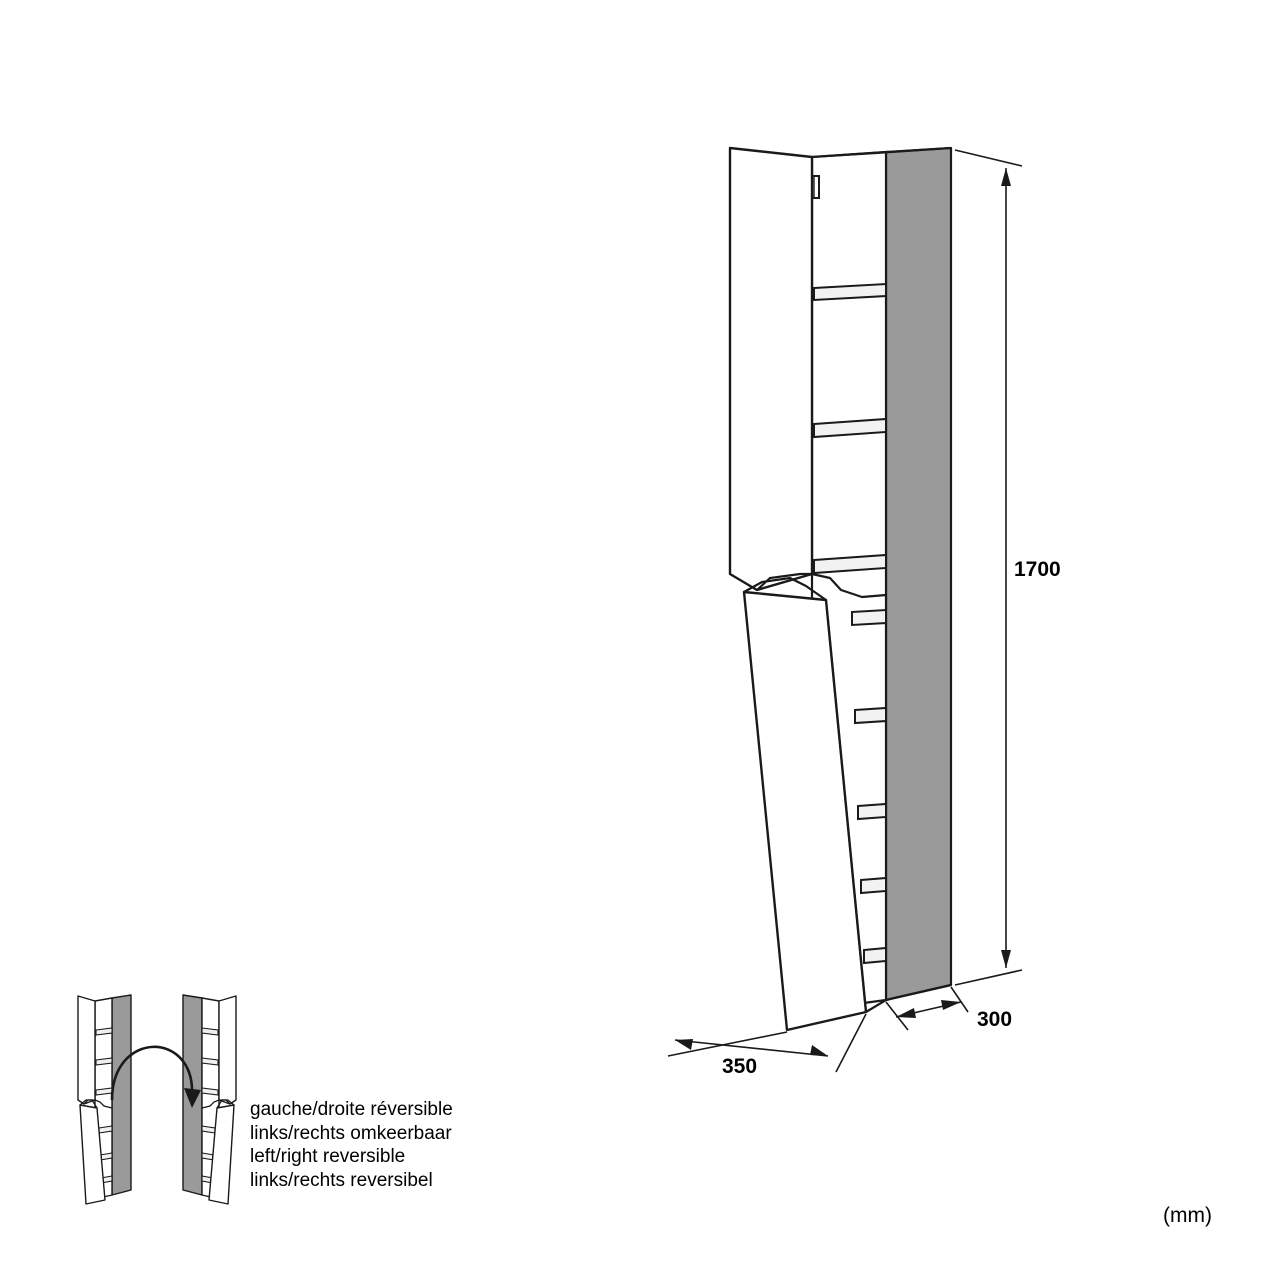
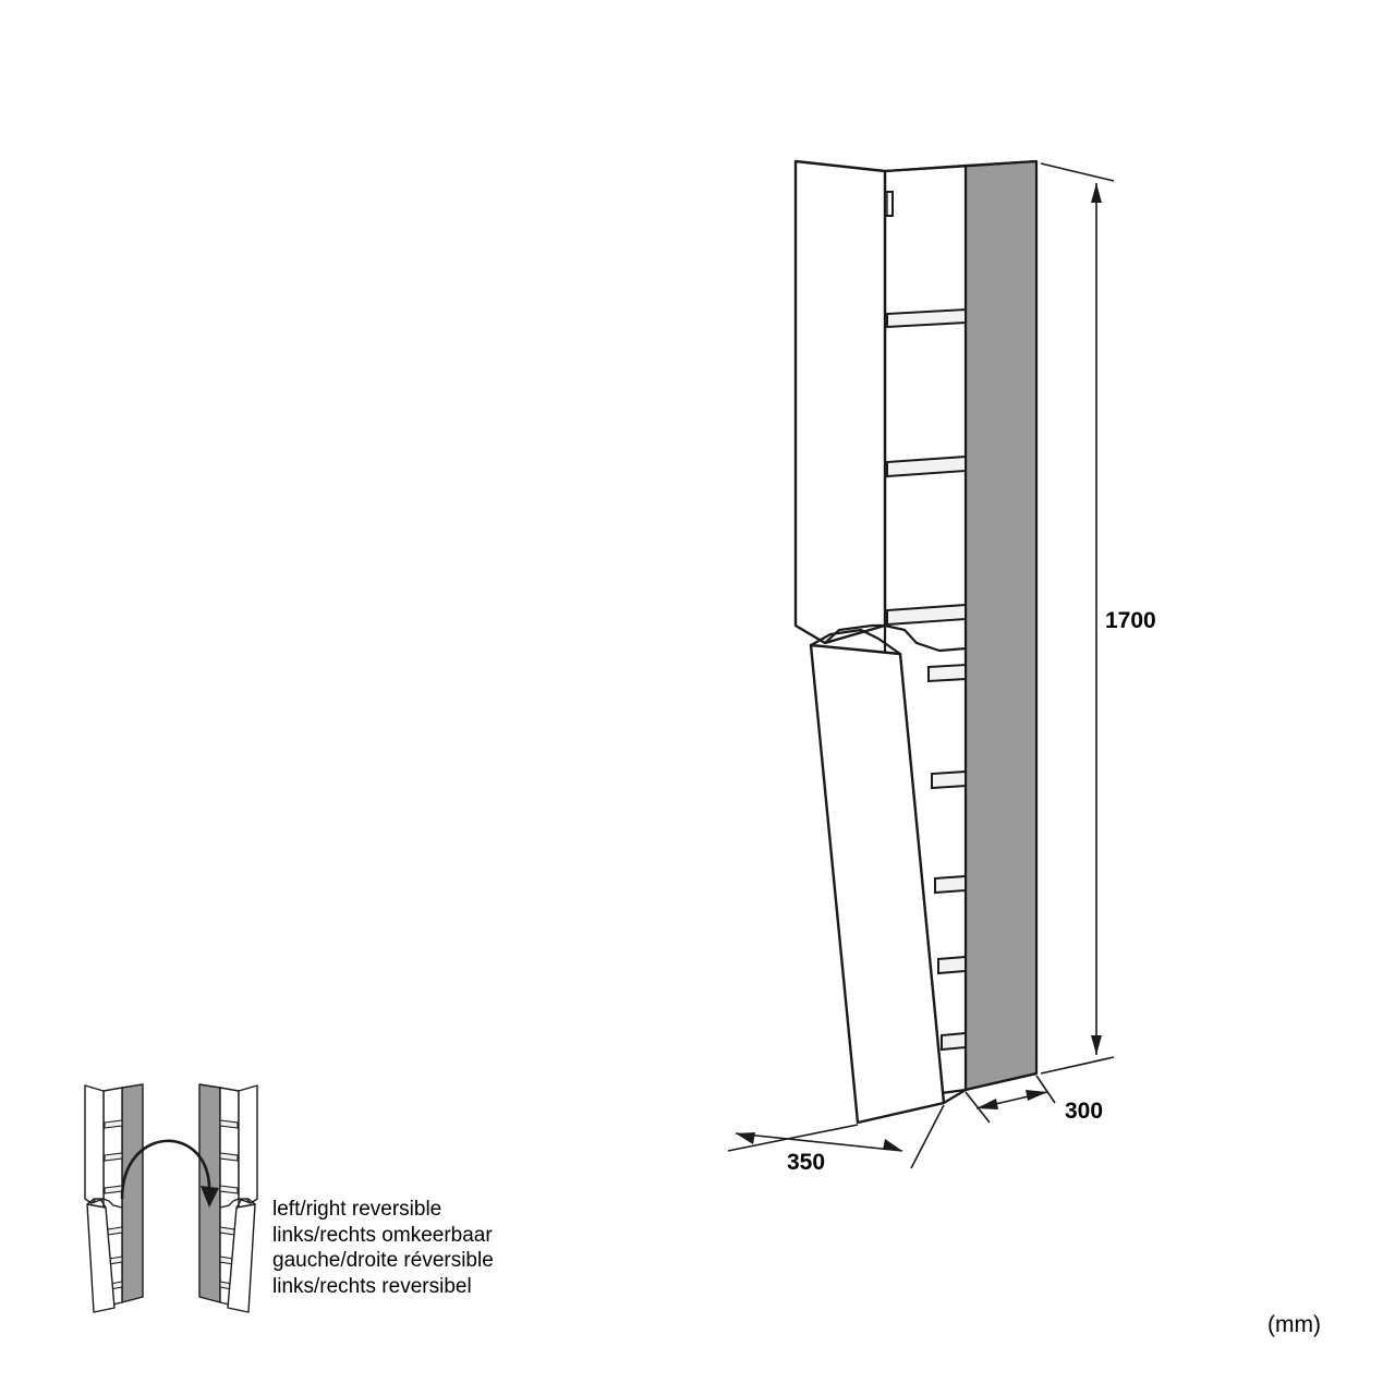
  1700
  300
  350
  (mm)
- gauche/droite réversible
+ left/right reversible
  links/rechts omkeerbaar
- left/right reversible
+ gauche/droite réversible
  links/rechts reversibel
